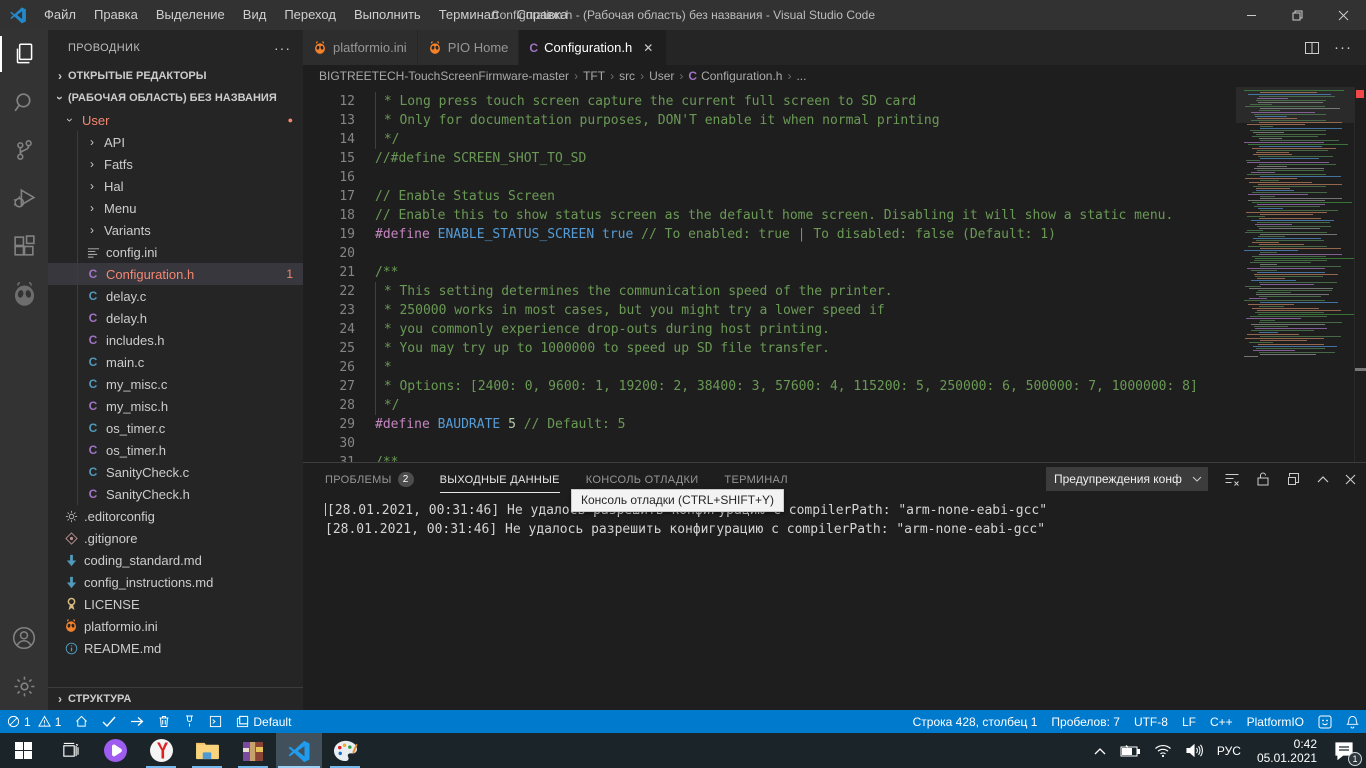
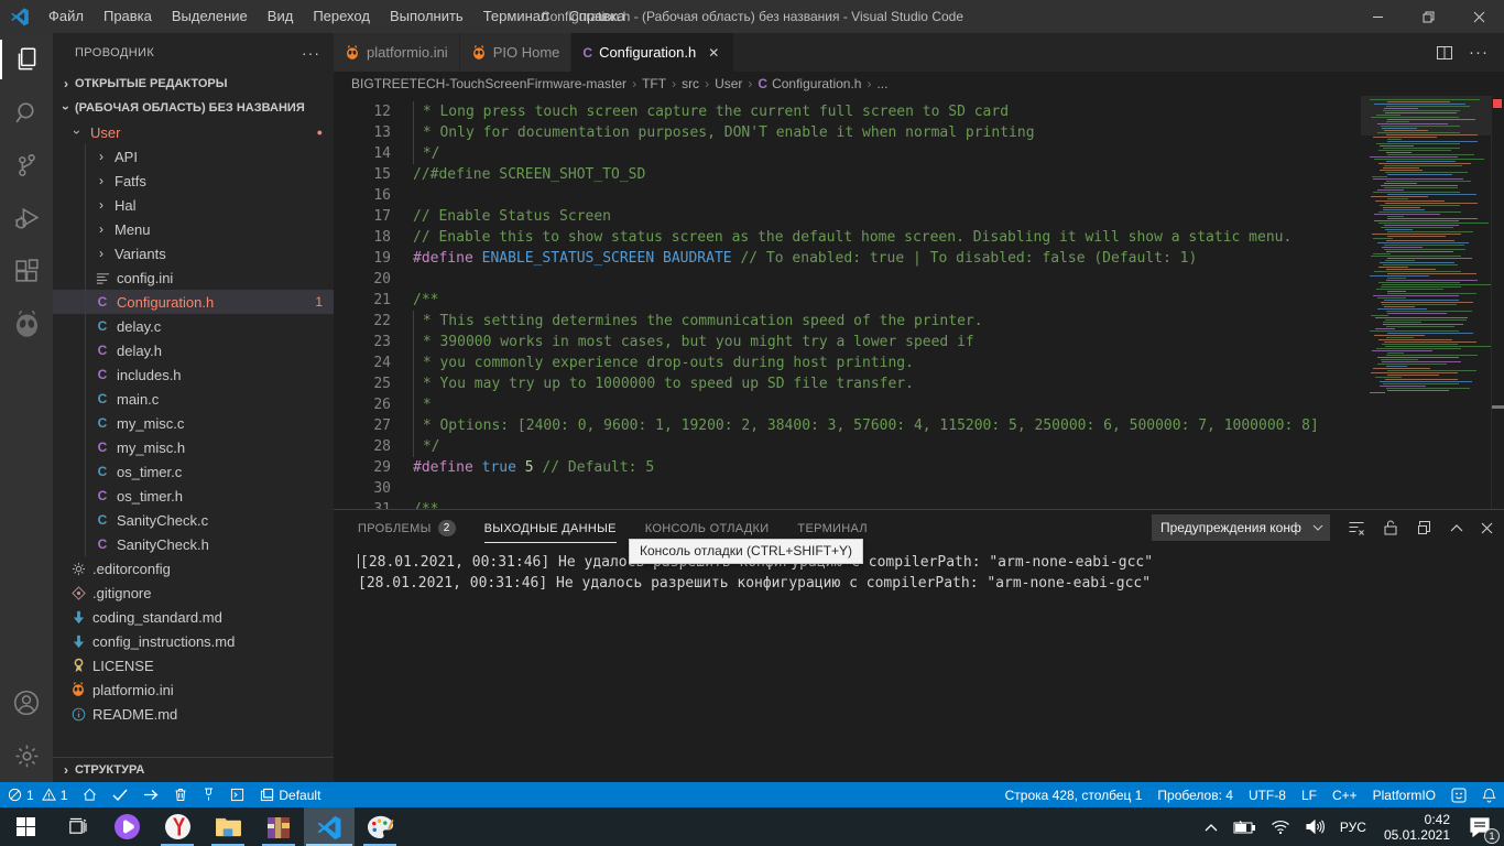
  Файл
  Правка
  Выделение
  Вид
  Переход
  Выполнить
  Терминал
  Справка
  Configuration.h - (Рабочая область) без названия - Visual Studio Code
  ПРОВОДНИК
  ···
  ›
  ОТКРЫТЫЕ РЕДАКТОРЫ
  (РАБОЧАЯ ОБЛАСТЬ) БЕЗ НАЗВАНИЯ
  User
  ●
  ›
  API
  ›
  Fatfs
  ›
  Hal
  ›
  Menu
  ›
  Variants
  config.ini
  C
  Configuration.h
  1
  C
  delay.c
  C
  delay.h
  C
  includes.h
  C
  main.c
  C
  my_misc.c
  C
  my_misc.h
  C
  os_timer.c
  C
  os_timer.h
  C
  SanityCheck.c
  C
  SanityCheck.h
  .editorconfig
  .gitignore
  coding_standard.md
  config_instructions.md
  LICENSE
  platformio.ini
  README.md
  ›
  СТРУКТУРА
  platformio.ini
  PIO Home
  C
  Configuration.h
  ✕
  ···
  BIGTREETECH-TouchScreenFirmware-master
  ›
  TFT
  ›
  src
  ›
  User
  ›
  C
  Configuration.h
  ›
  ...
  12
  * Long press touch screen capture the current full screen to SD card
  13
  * Only for documentation purposes, DON'T enable it when normal printing
  14
  */
  15
  //#define SCREEN_SHOT_TO_SD
  16
  17
  // Enable Status Screen
  18
  // Enable this to show status screen as the default home screen. Disabling it will show a static menu.
  19
- #define ENABLE_STATUS_SCREEN true // To enabled: true | To disabled: false (Default: 1)
+ #define ENABLE_STATUS_SCREEN BAUDRATE // To enabled: true | To disabled: false (Default: 1)
  20
  21
  /**
  22
  * This setting determines the communication speed of the printer.
  23
- * 250000 works in most cases, but you might try a lower speed if
+ * 390000 works in most cases, but you might try a lower speed if
  24
  * you commonly experience drop-outs during host printing.
  25
  * You may try up to 1000000 to speed up SD file transfer.
  26
  *
  27
  * Options: [2400: 0, 9600: 1, 19200: 2, 38400: 3, 57600: 4, 115200: 5, 250000: 6, 500000: 7, 1000000: 8]
  28
  */
  29
- #define BAUDRATE 5 // Default: 5
+ #define true 5 // Default: 5
  30
  ПРОБЛЕМЫ
  2
  ВЫХОДНЫЕ ДАННЫЕ
  КОНСОЛЬ ОТЛАДКИ
  ТЕРМИНАЛ
  Предупреждения конф
  [28.01.2021, 00:31:46] Не удало compilerPath: "arm-none-eabi-gcc"
  [28.01.2021, 00:31:46] Не удалось разрешить конфигурацию с compilerPath: "arm-none-eabi-gcc"
  Консоль отладки (CTRL+SHIFT+Y)
  1
  1
  Default
  Строка 428, столбец 1
- Пробелов: 7
+ Пробелов: 4
  UTF-8
  LF
  C++
  PlatformIO
  РУС
  0:42
  05.01.2021
  1
